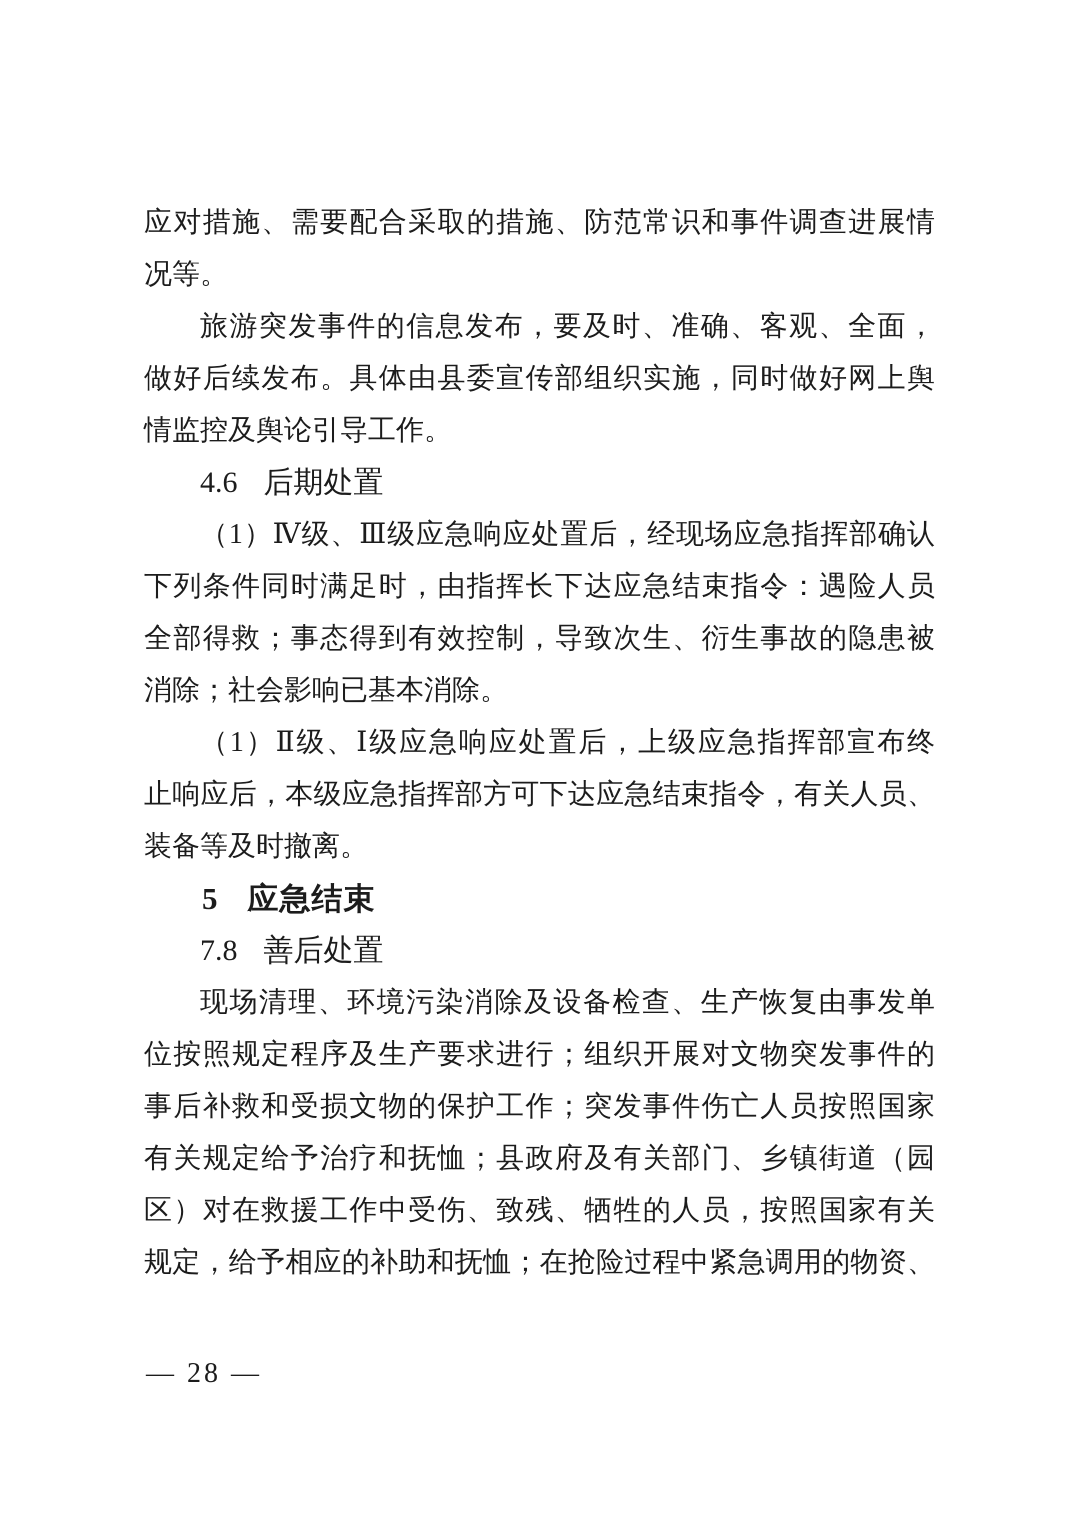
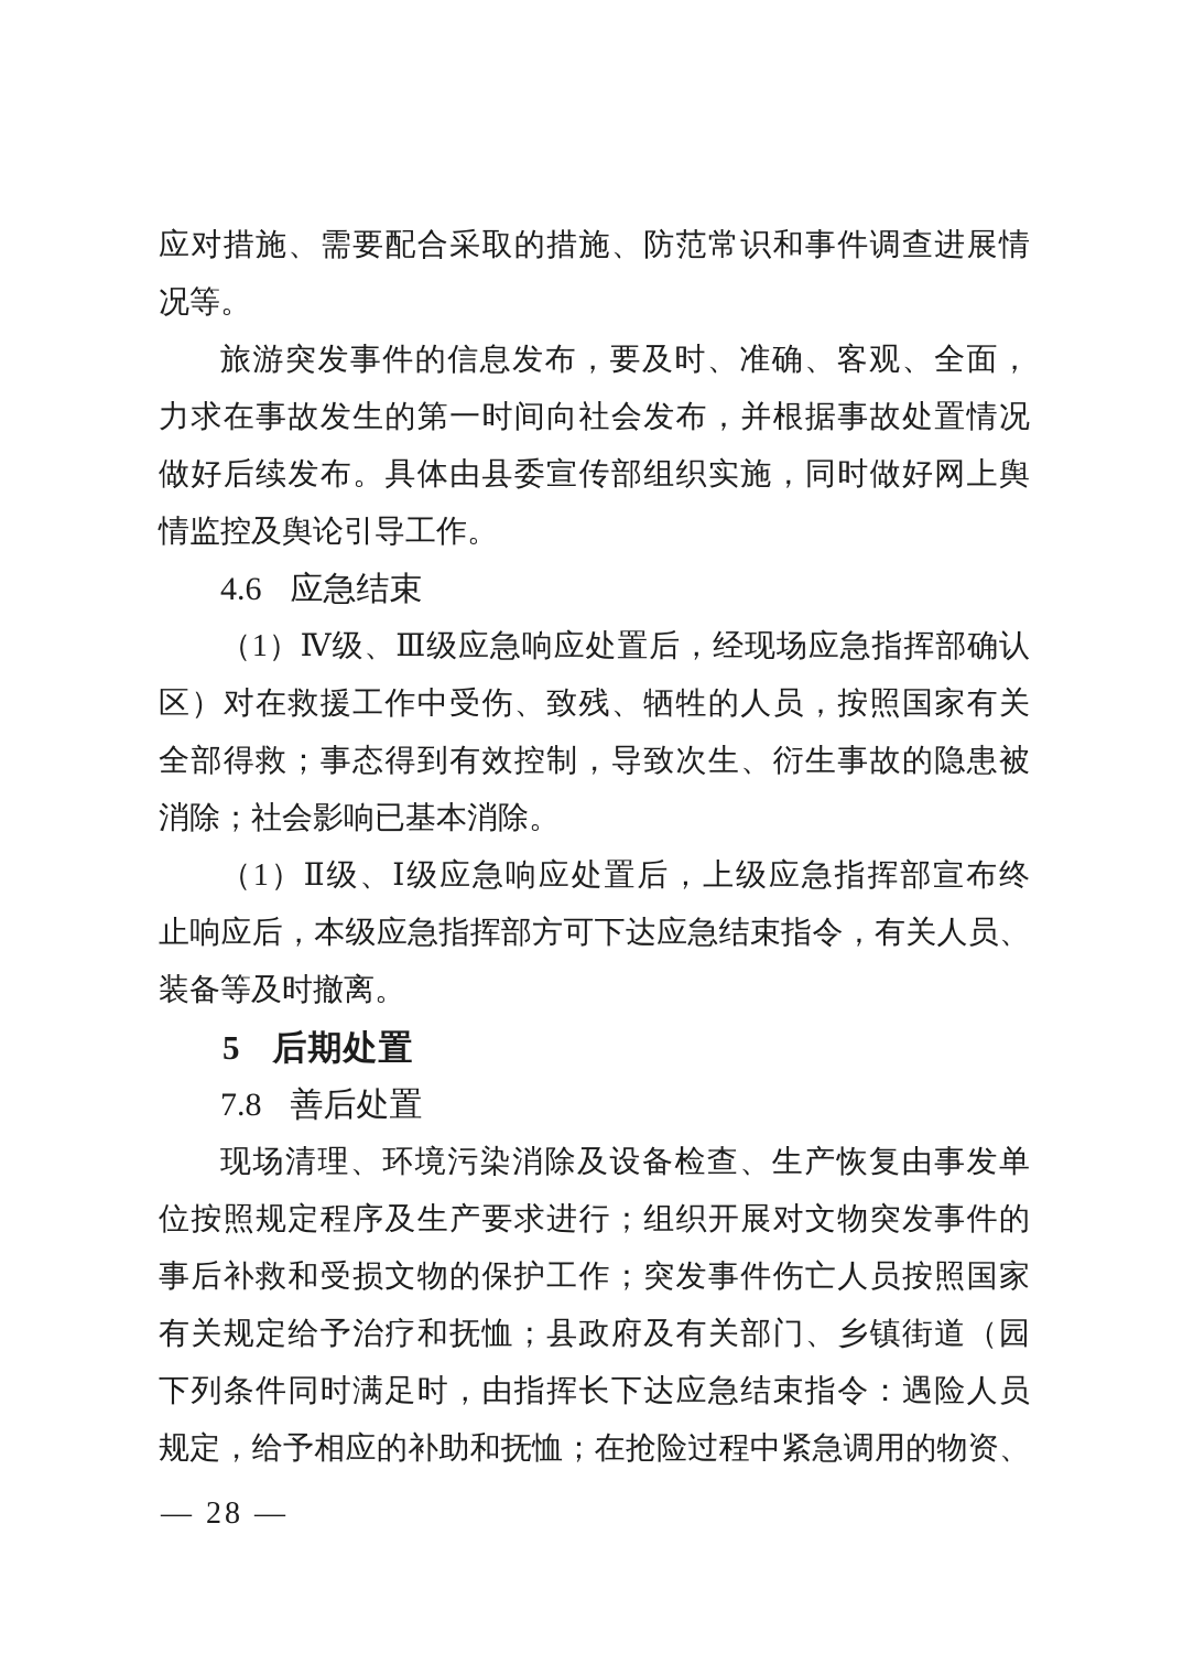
  应对措施、需要配合采取的措施、防范常识和事件调查进展情
  况等。
  旅游突发事件的信息发布，要及时、准确、客观、全面，
+ 力求在事故发生的第一时间向社会发布，并根据事故处置情况
  做好后续发布。具体由县委宣传部组织实施，同时做好网上舆
  情监控及舆论引导工作。
- 4.6 后期处置
+ 4.6 应急结束
  （1）Ⅳ级、Ⅲ级应急响应处置后，经现场应急指挥部确认
- 下列条件同时满足时，由指挥长下达应急结束指令：遇险人员
+ 区）对在救援工作中受伤、致残、牺牲的人员，按照国家有关
  全部得救；事态得到有效控制，导致次生、衍生事故的隐患被
  消除；社会影响已基本消除。
  （1）Ⅱ级、Ⅰ级应急响应处置后，上级应急指挥部宣布终
  止响应后，本级应急指挥部方可下达应急结束指令，有关人员、
  装备等及时撤离。
- 5 应急结束
+ 5 后期处置
  7.8 善后处置
  现场清理、环境污染消除及设备检查、生产恢复由事发单
  位按照规定程序及生产要求进行；组织开展对文物突发事件的
  事后补救和受损文物的保护工作；突发事件伤亡人员按照国家
  有关规定给予治疗和抚恤；县政府及有关部门、乡镇街道（园
- 区）对在救援工作中受伤、致残、牺牲的人员，按照国家有关
+ 下列条件同时满足时，由指挥长下达应急结束指令：遇险人员
  规定，给予相应的补助和抚恤；在抢险过程中紧急调用的物资、
  — 28 —
